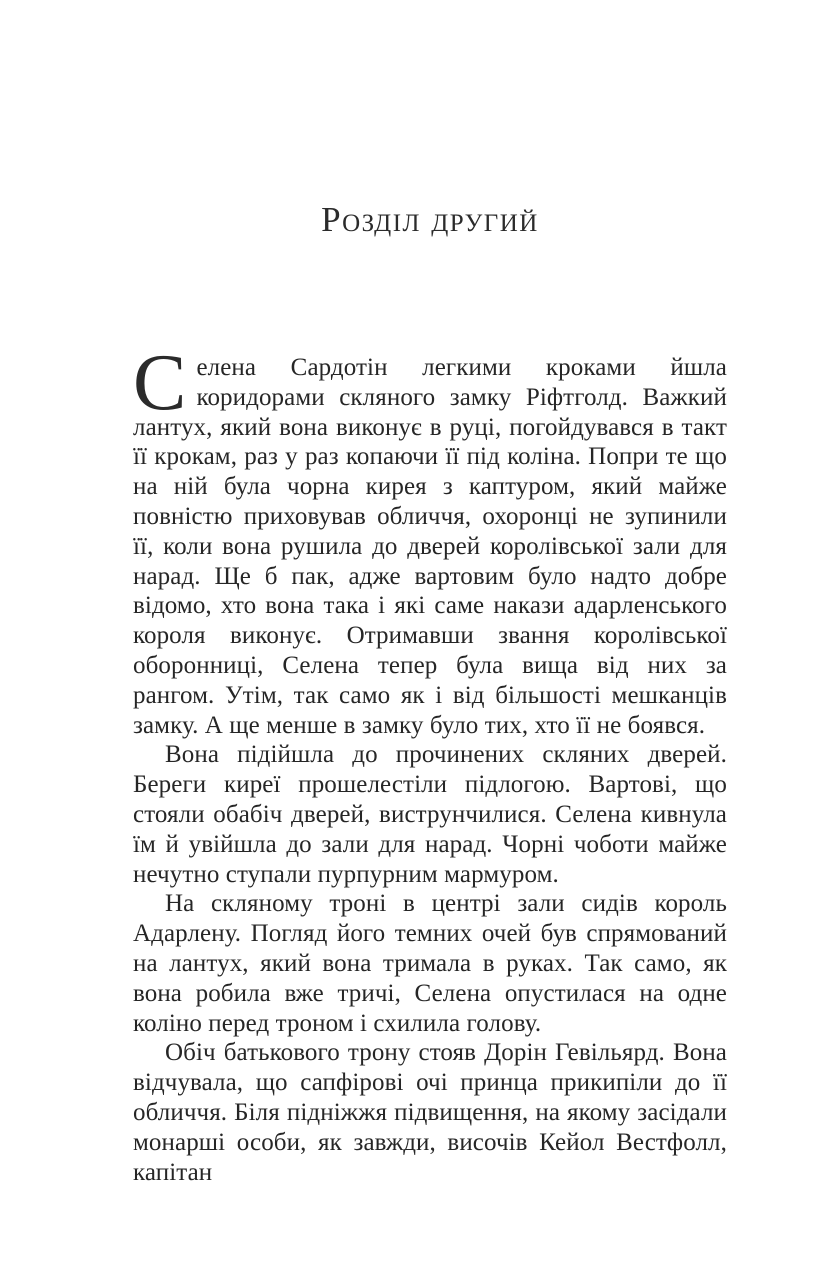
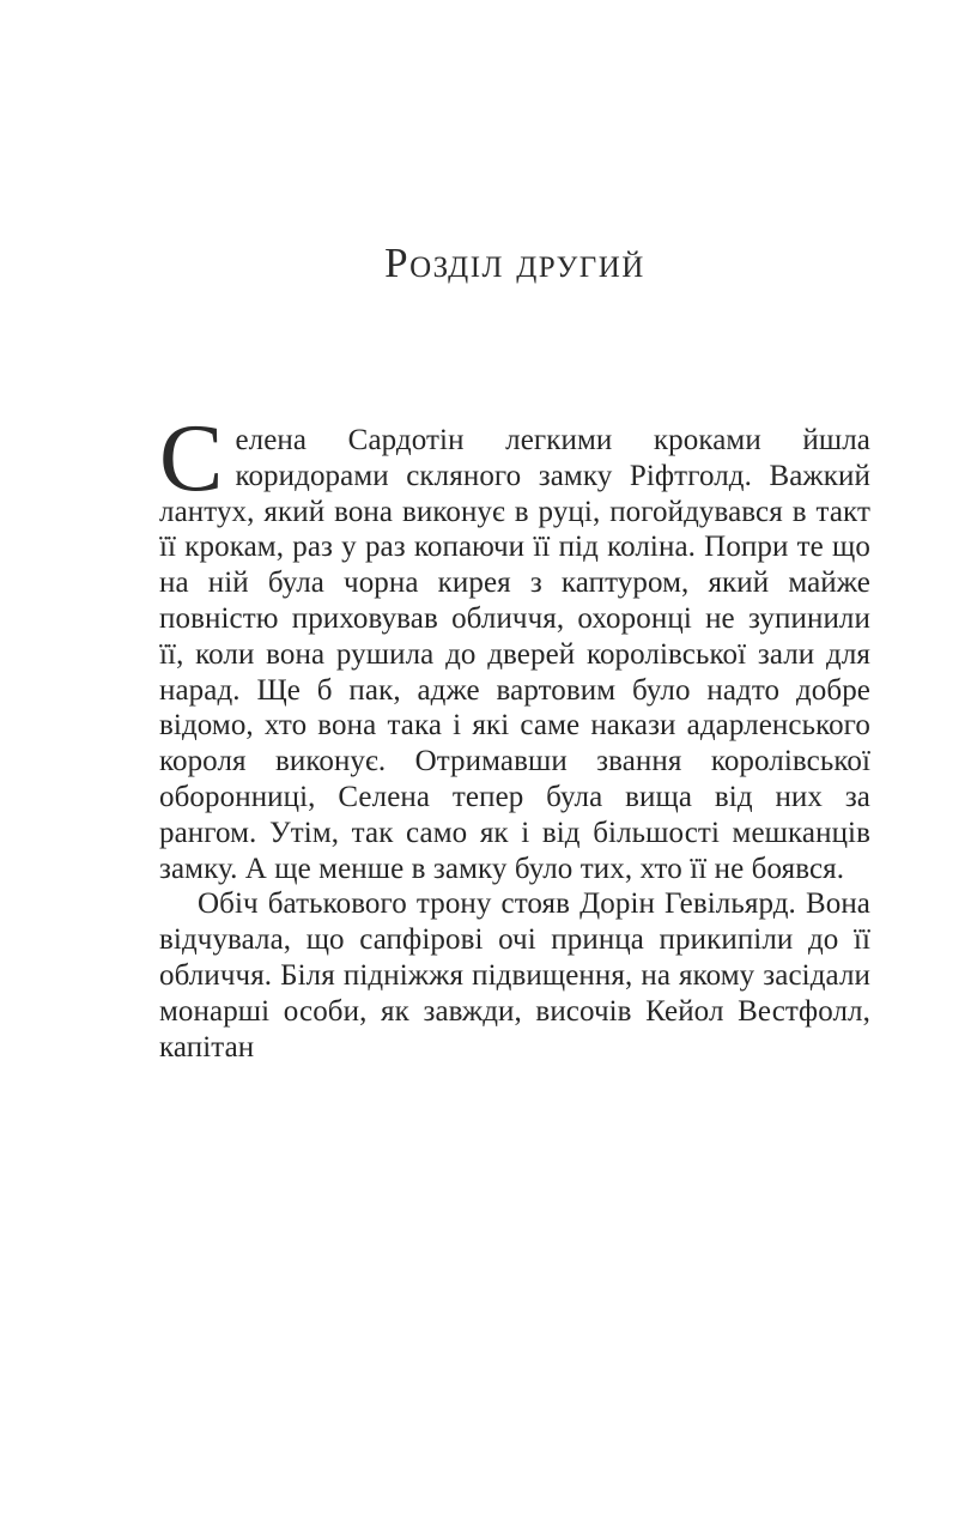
  Розділ другий
  С
  елена Сардотін легкими кроками йшла коридорами скляного замку Ріфтголд. Важкий лантух, який вона виконує в руці, погойдувався в такт її крокам, раз у раз копаючи її під коліна. Попри те що на ній була чорна кирея з каптуром, який майже повністю приховував обличчя, охоронці не зупинили її, коли вона рушила до дверей королівської зали для нарад. Ще б пак, адже вартовим було надто добре відомо, хто вона така і які саме накази адарленського короля виконує. Отримавши звання королівської оборонниці, Селена тепер була вища від них за рангом. Утім, так само як і від більшості мешканців замку. А ще менше в замку було тих, хто її не боявся.
- Вона підійшла до прочинених скляних дверей. Береги киреї прошелестіли підлогою. Вартові, що стояли обабіч дверей, виструнчилися. Селена кивнула їм й увійшла до зали для нарад. Чорні чоботи майже нечутно ступали пурпурним мармуром.
- На скляному троні в центрі зали сидів король Адарлену. Погляд його темних очей був спрямований на лантух, який вона тримала в руках. Так само, як вона робила вже тричі, Селена опустилася на одне коліно перед троном і схилила голову.
  Обіч батькового трону стояв Дорін Гевільярд. Вона відчувала, що сапфірові очі принца прикипіли до її обличчя. Біля підніжжя підвищення, на якому засідали монарші особи, як завжди, височів Кейол Вестфолл, капітан
